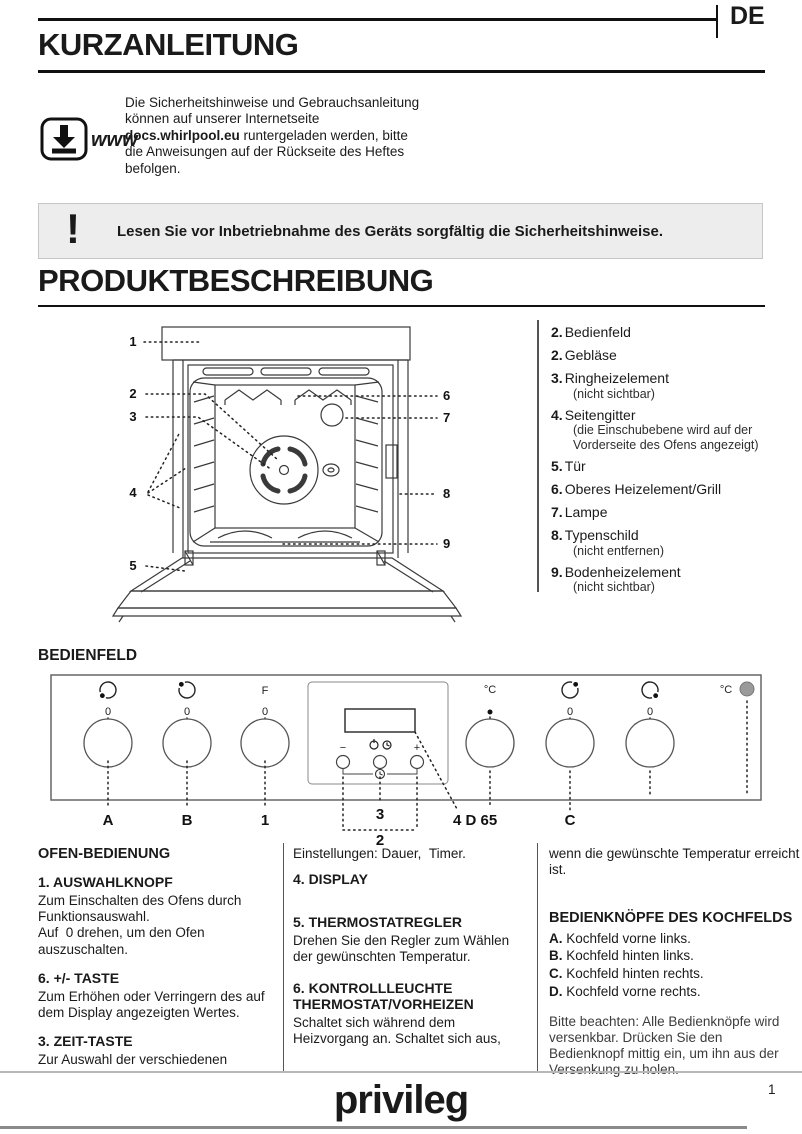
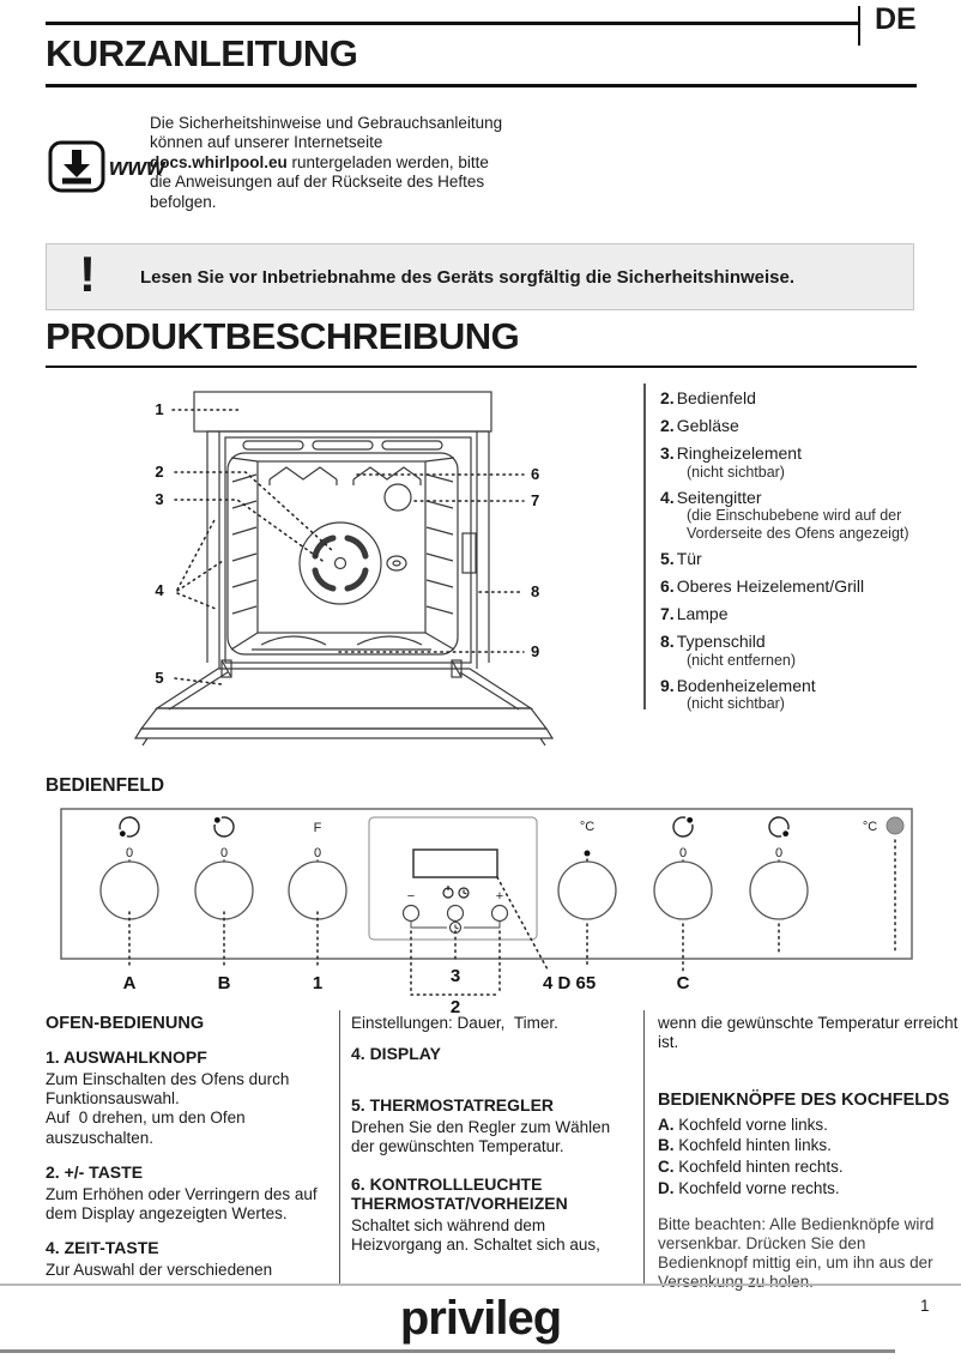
  DE
  KURZANLEITUNG
  www
  Die Sicherheitshinweise und Gebrauchsanleitung können auf unserer Internetseite docs.whirlpool.eu runtergeladen werden, bitte die Anweisungen auf der Rückseite des Heftes befolgen.
  !
  Lesen Sie vor Inbetriebnahme des Geräts sorgfältig die Sicherheitshinweise.
  PRODUKTBESCHREIBUNG
  1
  2
  3
  4
  5
  6
  7
  8
  9
  2. Bedienfeld
  2. Gebläse
  3. Ringheizelement
  (nicht sichtbar)
  4. Seitengitter
  (die Einschubebene wird auf der Vorderseite des Ofens angezeigt)
  5. Tür
  6. Oberes Heizelement/Grill
  7. Lampe
  8. Typenschild
  (nicht entfernen)
  9. Bodenheizelement
  (nicht sichtbar)
  BEDIENFELD
  F
  0
  0
  0
  −
  +
  °C
  0
  0
  °C
  A
  B
  1
  3
  2
  4 D 65
  C
  OFEN-BEDIENUNG
  1. AUSWAHLKNOPF
  Zum Einschalten des Ofens durch Funktionsauswahl.
  Auf 0 drehen, um den Ofen auszuschalten.
- 6. +/- TASTE
+ 2. +/- TASTE
  Zum Erhöhen oder Verringern des auf dem Display angezeigten Wertes.
- 3. ZEIT-TASTE
+ 4. ZEIT-TASTE
  Zur Auswahl der verschiedenen
  Einstellungen: Dauer, Timer.
  4. DISPLAY
  5. THERMOSTATREGLER
  Drehen Sie den Regler zum Wählen der gewünschten Temperatur.
  6. KONTROLLLEUCHTE THERMOSTAT/VORHEIZEN
  Schaltet sich während dem Heizvorgang an. Schaltet sich aus,
  wenn die gewünschte Temperatur erreicht ist.
  BEDIENKNÖPFE DES KOCHFELDS
  A. Kochfeld vorne links.
  B. Kochfeld hinten links.
  C. Kochfeld hinten rechts.
  D. Kochfeld vorne rechts.
  Bitte beachten: Alle Bedienknöpfe wird versenkbar. Drücken Sie den Bedienknopf mittig ein, um ihn aus der Versenkung zu holen.
  privileg
  1
